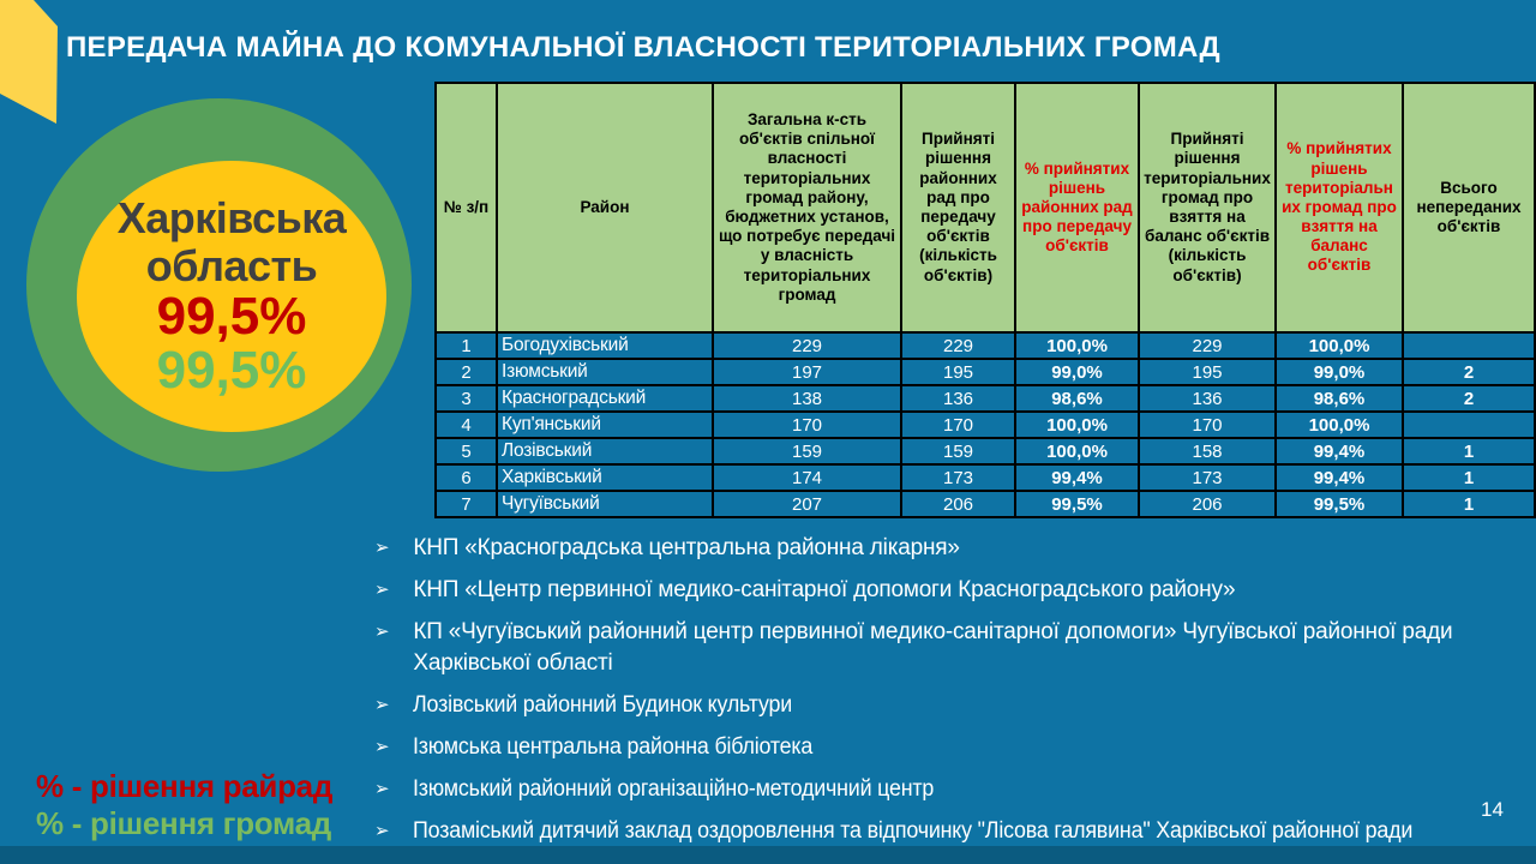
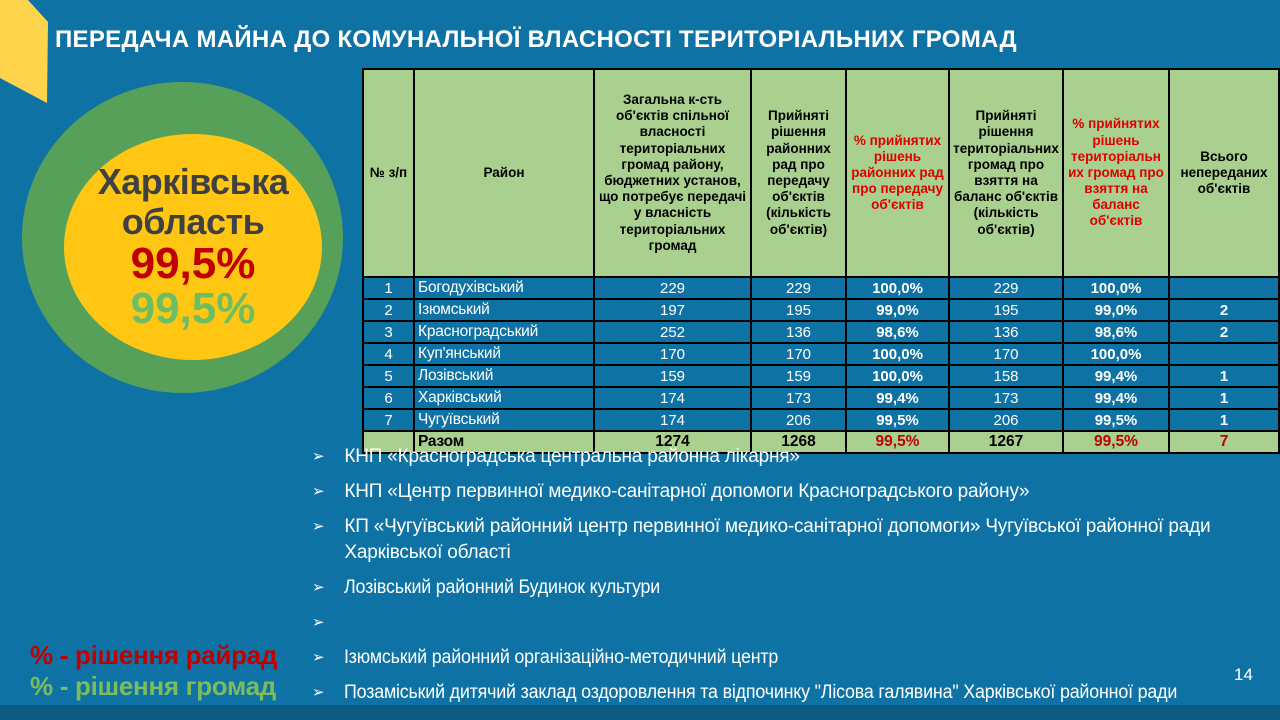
  ПЕРЕДАЧА МАЙНА ДО КОМУНАЛЬНОЇ ВЛАСНОСТІ ТЕРИТОРІАЛЬНИХ ГРОМАД
  Харківська
  область
  99,5%
  99,5%
  № з/п	Район	Загальна к-сть об'єктів спільної власності територіальних громад району, бюджетних установ, що потребує передачі у власність територіальних громад	Прийняті рішення районних рад про передачу об'єктів (кількість об'єктів)	% прийнятих рішень районних рад про передачу об'єктів	Прийняті рішення територіальних громад про взяття на баланс об'єктів (кількість об'єктів)	% прийнятих рішень територіальних громад про взяття на баланс об'єктів	Всього непереданих об'єктів
  1	Богодухівський	229	229	100,0%	229	100,0%
  2	Ізюмський	197	195	99,0%	195	99,0%	2
- 3	Красноградський	138	136	98,6%	136	98,6%	2
+ 3	Красноградський	252	136	98,6%	136	98,6%	2
  4	Куп'янський	170	170	100,0%	170	100,0%
  5	Лозівський	159	159	100,0%	158	99,4%	1
  6	Харківський	174	173	99,4%	173	99,4%	1
- 7	Чугуївський	207	206	99,5%	206	99,5%	1
+ 7	Чугуївський	174	206	99,5%	206	99,5%	1
+ 	Разом	1274	1268	99,5%	1267	99,5%	7
  ➢
  КНП «Красноградська центральна районна лікарня»
  ➢
  КНП «Центр первинної медико-санітарної допомоги Красноградського району»
  ➢
  КП «Чугуївський районний центр первинної медико-санітарної допомоги» Чугуївської районної ради Харківської області
  ➢
  Лозівський районний Будинок культури
  ➢
- Ізюмська центральна районна бібліотека
  ➢
  Ізюмський районний організаційно-методичний центр
  ➢
  Позаміський дитячий заклад оздоровлення та відпочинку "Лісова галявина" Харківської районної ради
  % - рішення райрад
  % - рішення громад
  14
